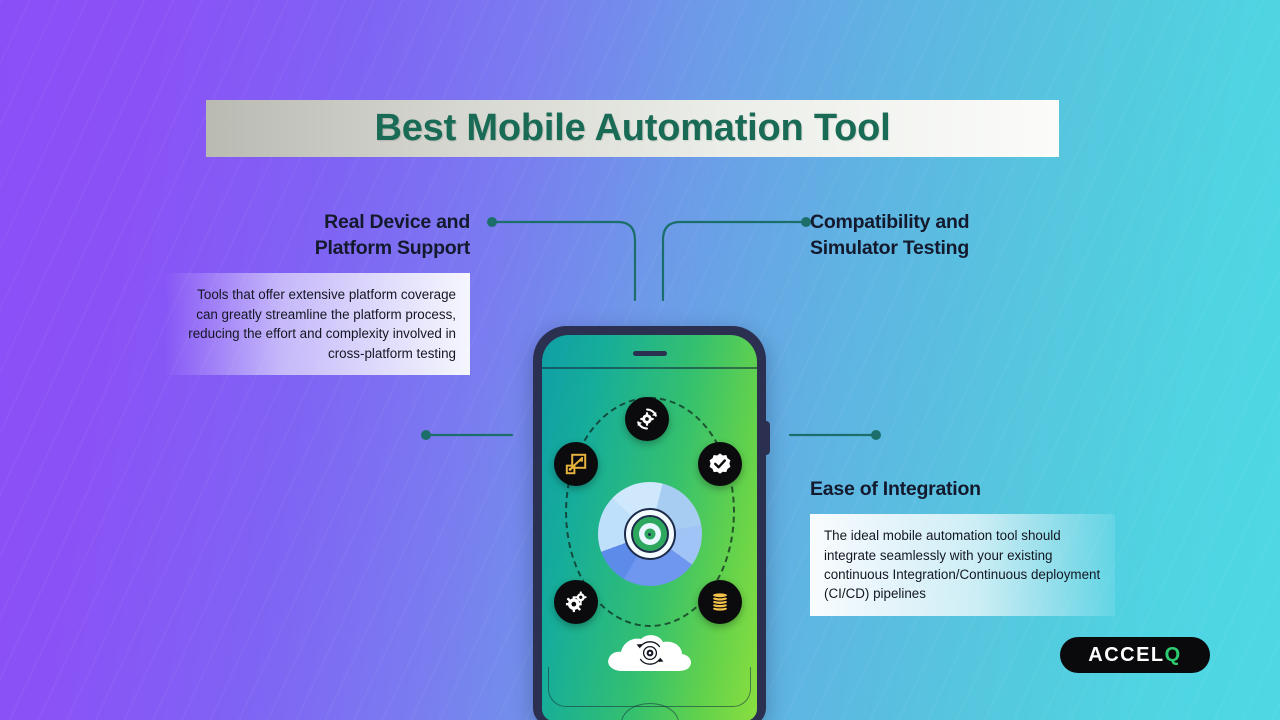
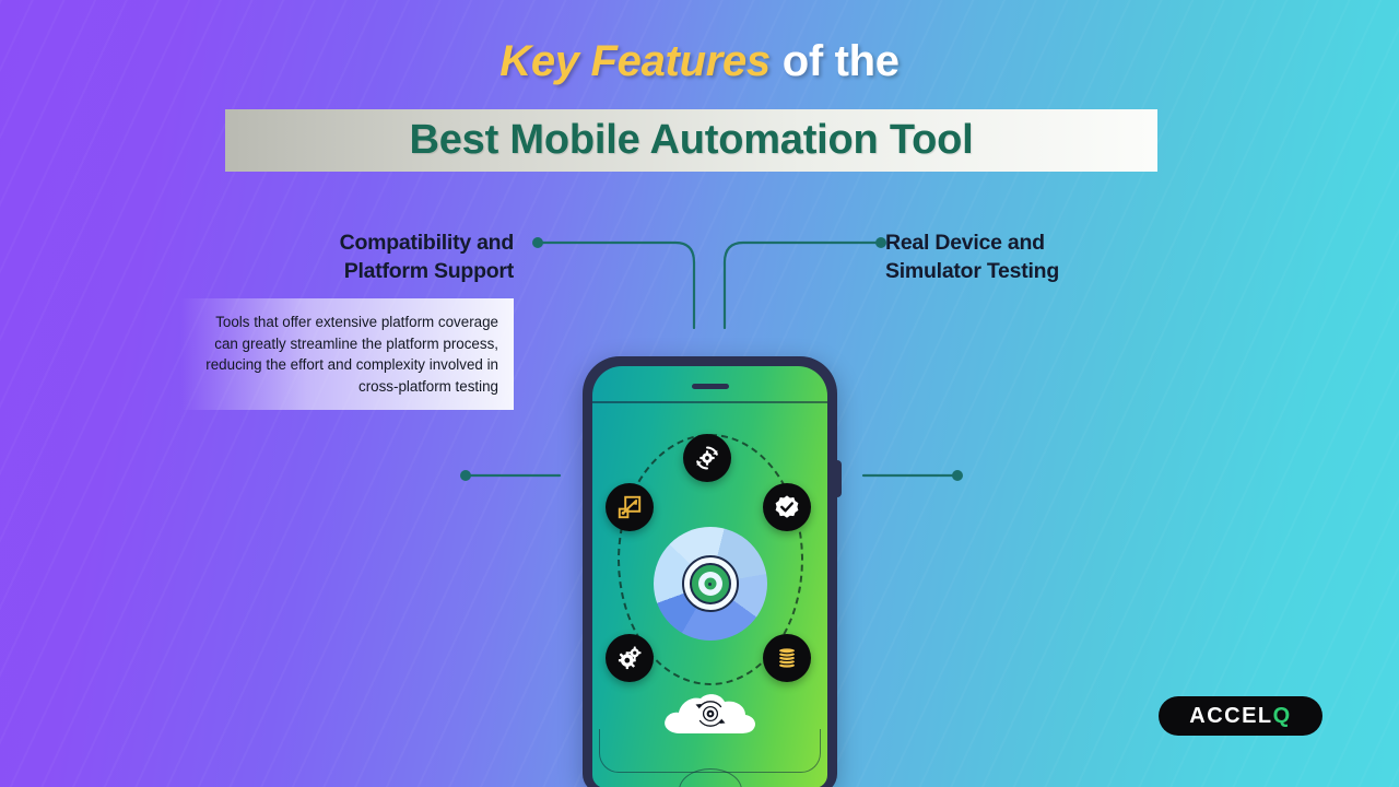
+ Key Features of the
  Best Mobile Automation Tool
- Real Device and
+ Compatibility and
  Platform Support
  Tools that offer extensive platform coverage can greatly streamline the platform process, reducing the effort and complexity involved in cross-platform testing
- Compatibility and
+ Real Device and
  Simulator Testing
- Ease of Integration
- The ideal mobile automation tool should integrate seamlessly with your existing continuous Integration/Continuous deployment (CI/CD) pipelines
  ACCEL
  Q
